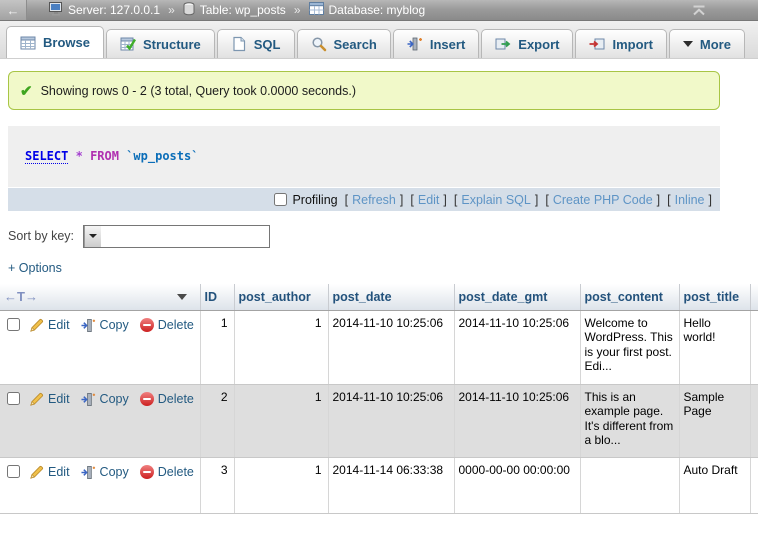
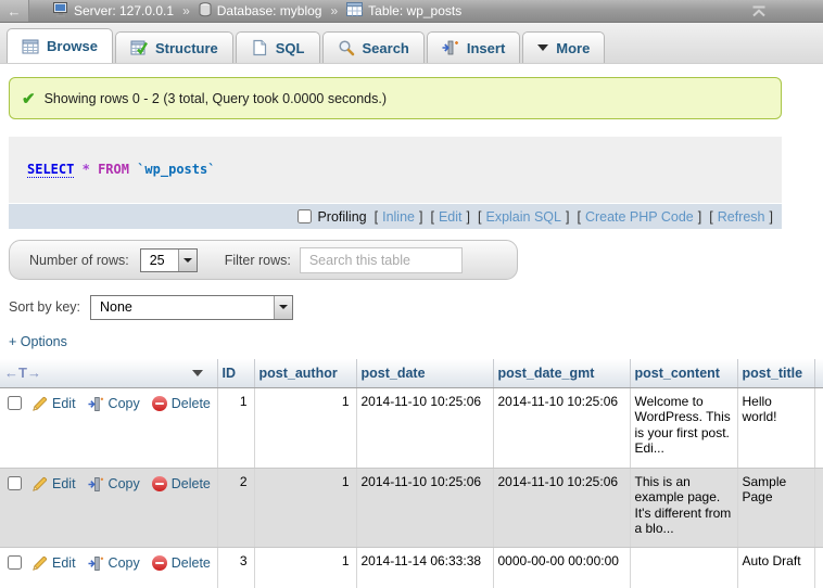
  ←
  Server: 127.0.0.1
  »
- Table: wp_posts
+ Database: myblog
  »
- Database: myblog
+ Table: wp_posts
  Browse
  Structure
  SQL
  Search
  Insert
- Export
- Import
  More
  ✔
  Showing rows 0 - 2 (3 total, Query took 0.0000 seconds.)
  SELECT * FROM `wp_posts`
  Profiling
- [ Refresh ]
+ [ Inline ]
  [ Edit ]
  [ Explain SQL ]
  [ Create PHP Code ]
- [ Inline ]
+ [ Refresh ]
+ Number of rows:
+ 25
+ Filter rows:
+ Search this table
  Sort by key:
+ None
  + Options
  ←T→	ID	post_author	post_date	post_date_gmt	post_content	post_title
  Edit Copy Delete	1	1	2014-11-10 10:25:06	2014-11-10 10:25:06	Welcome to WordPress. This is your first post. Edi...	Hello world!
  Edit Copy Delete	2	1	2014-11-10 10:25:06	2014-11-10 10:25:06	This is an example page. It's different from a blo...	Sample Page
  Edit Copy Delete	3	1	2014-11-14 06:33:38	0000-00-00 00:00:00		Auto Draft
